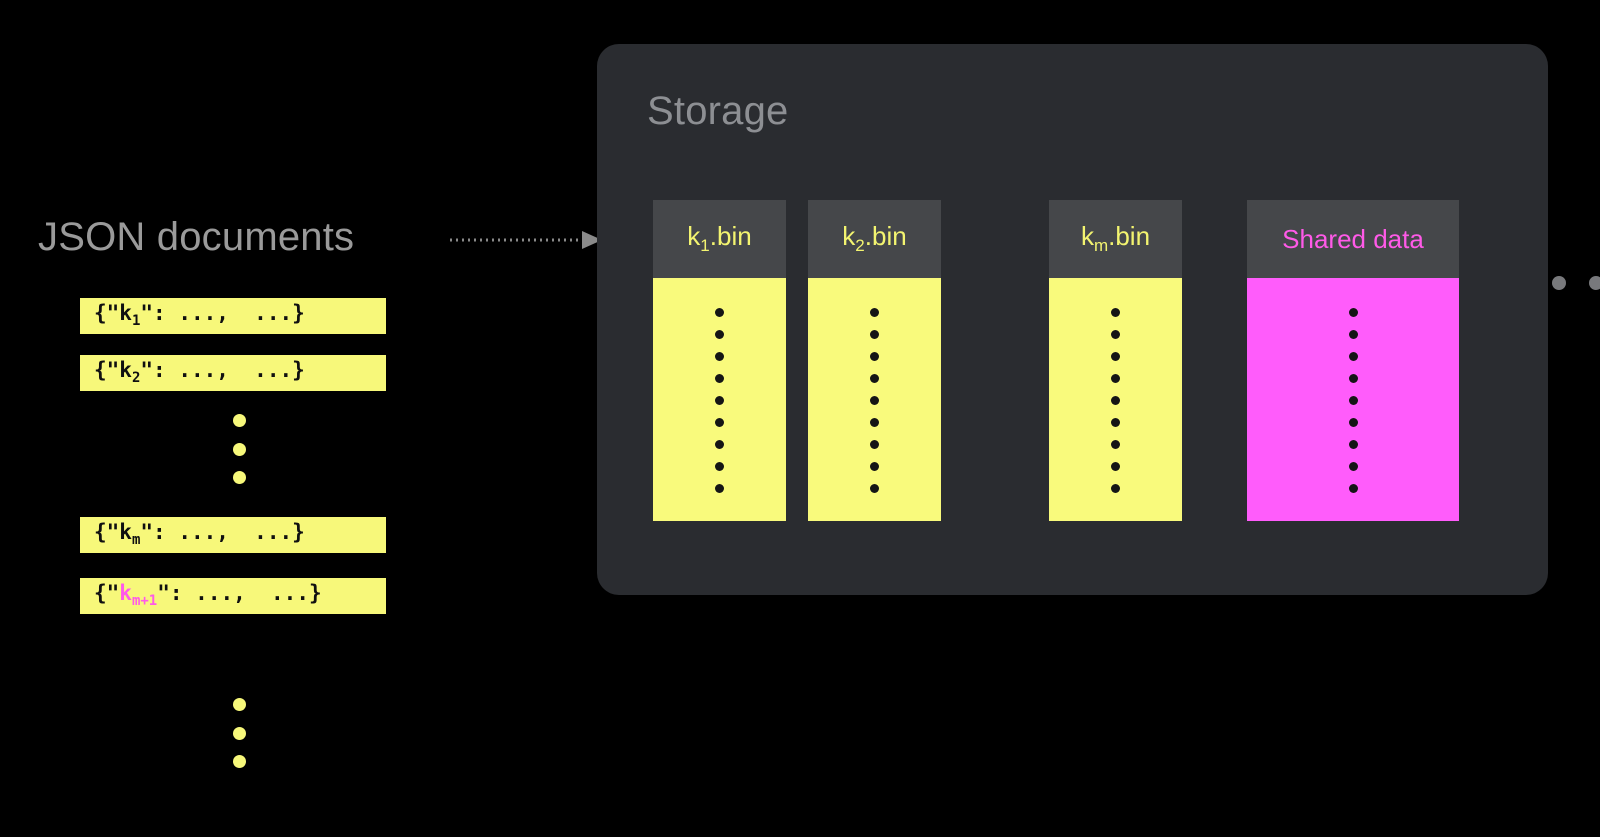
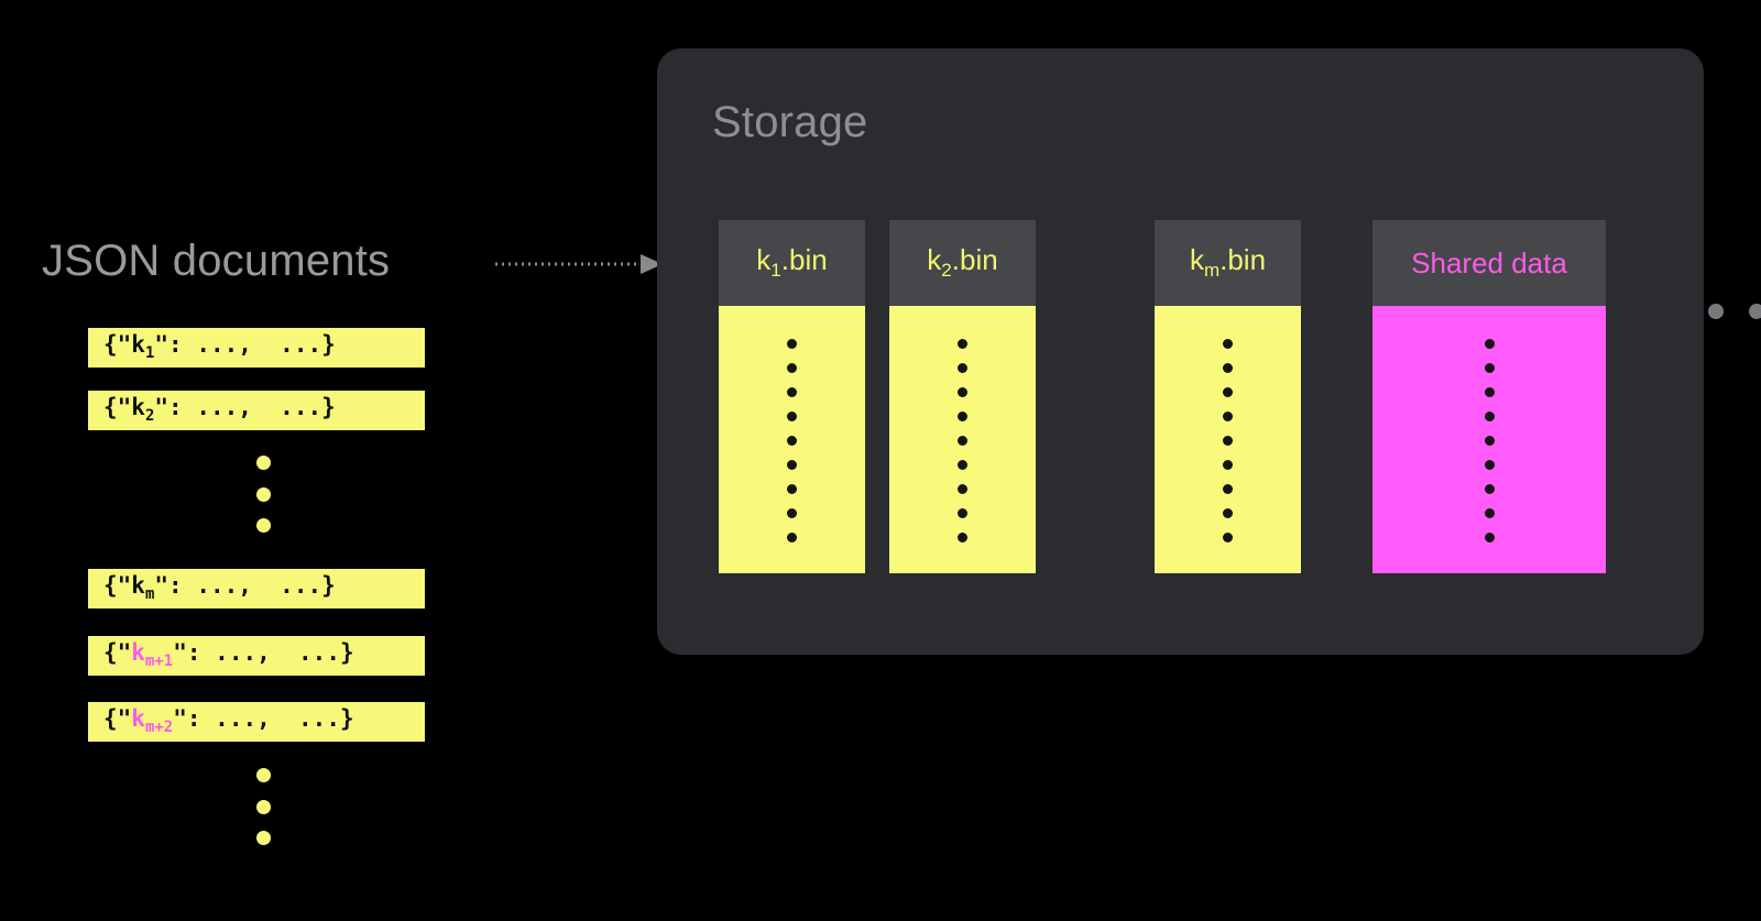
  JSON documents
  {"k1": ..., ...}
  {"k2": ..., ...}
  {"km": ..., ...}
  {"km+1": ..., ...}
+ {"km+2": ..., ...}
  Storage
  k1.bin
  k2.bin
  km.bin
  Shared data
